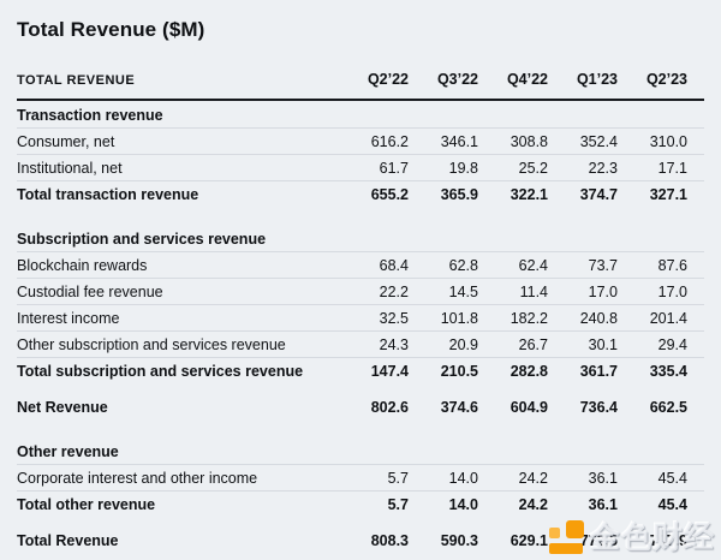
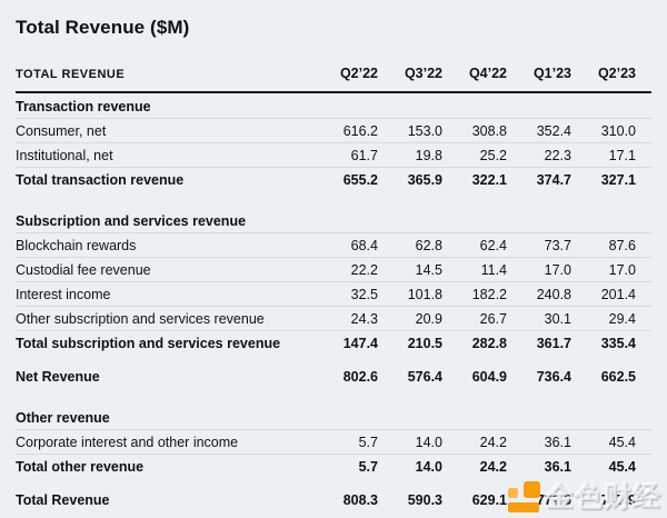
  Total Revenue ($M)
  TOTAL REVENUE
  Q2’22
  Q3’22
  Q4’22
  Q1’23
  Q2’23
  Transaction revenue
  Consumer, net
  616.2
- 346.1
+ 153.0
  308.8
  352.4
  310.0
  Institutional, net
  61.7
  19.8
  25.2
  22.3
  17.1
  Total transaction revenue
  655.2
  365.9
  322.1
  374.7
  327.1
  Subscription and services revenue
  Blockchain rewards
  68.4
  62.8
  62.4
  73.7
  87.6
  Custodial fee revenue
  22.2
  14.5
  11.4
  17.0
  17.0
  Interest income
  32.5
  101.8
  182.2
  240.8
  201.4
  Other subscription and services revenue
  24.3
  20.9
  26.7
  30.1
  29.4
  Total subscription and services revenue
  147.4
  210.5
  282.8
  361.7
  335.4
  Net Revenue
  802.6
- 374.6
+ 576.4
  604.9
  736.4
  662.5
  Other revenue
  Corporate interest and other income
  5.7
  14.0
  24.2
  36.1
  45.4
  Total other revenue
  5.7
  14.0
  24.2
  36.1
  45.4
  Total Revenue
  808.3
  590.3
  629.1
  772.5
  707.9
  金色财经
